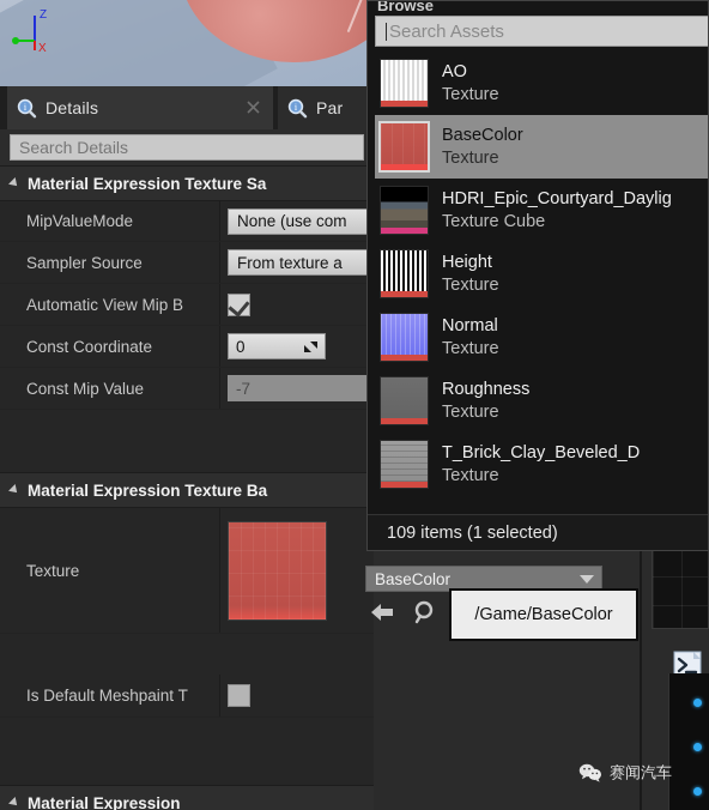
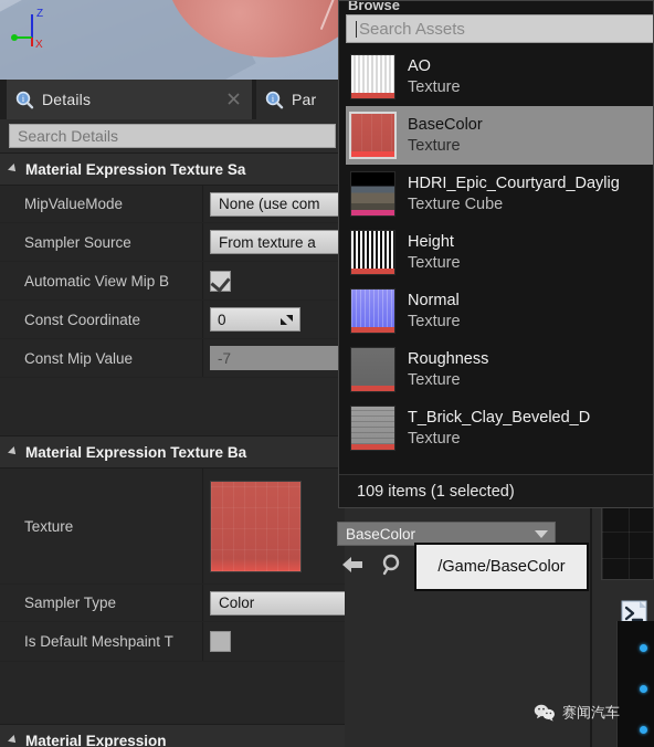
  Z
  X
  i
  Details
  i
  Par
  Search Details
  Material Expression Texture Sa
  MipValueMode
  None (use com
  Sampler Source
  From texture a
  Automatic View Mip B
  Const Coordinate
  0
  Const Mip Value
  -7
  Material Expression Texture Ba
  Texture
+ Sampler Type
+ Color
  Is Default Meshpaint T
  Material Expression
  BaseColor
  /Game/BaseColor
  Browse
  Search Assets
  AO
  Texture
  BaseColor
  Texture
  HDRI_Epic_Courtyard_Daylig
  Texture Cube
  Height
  Texture
  Normal
  Texture
  Roughness
  Texture
  T_Brick_Clay_Beveled_D
  Texture
  109 items (1 selected)
  赛闻汽车
